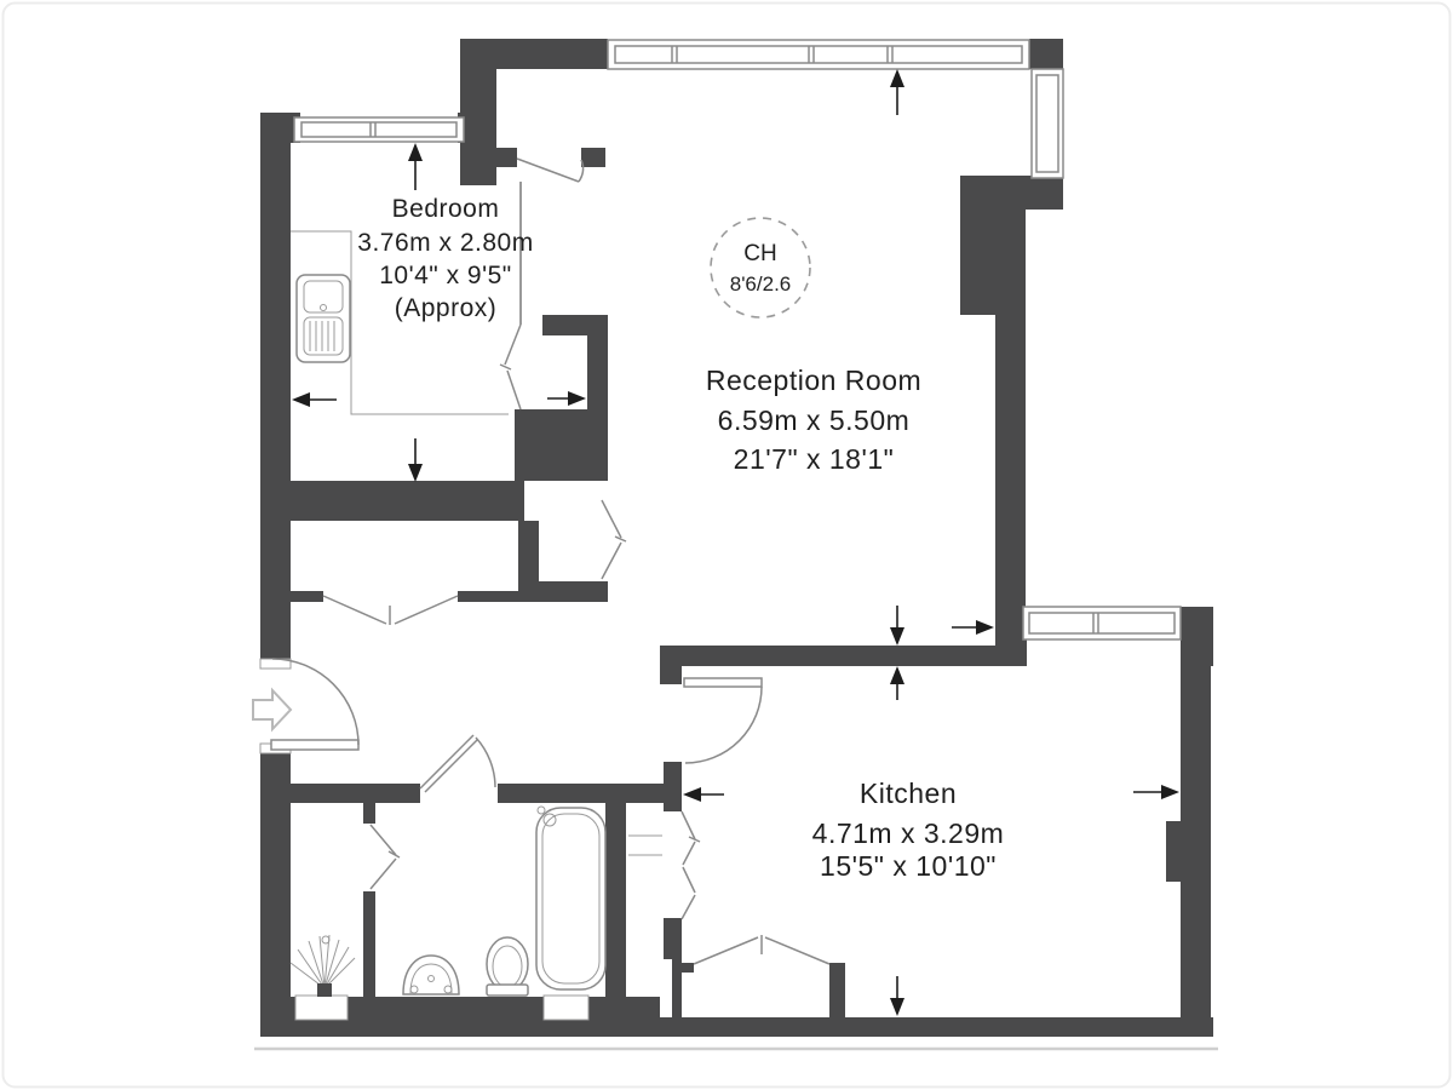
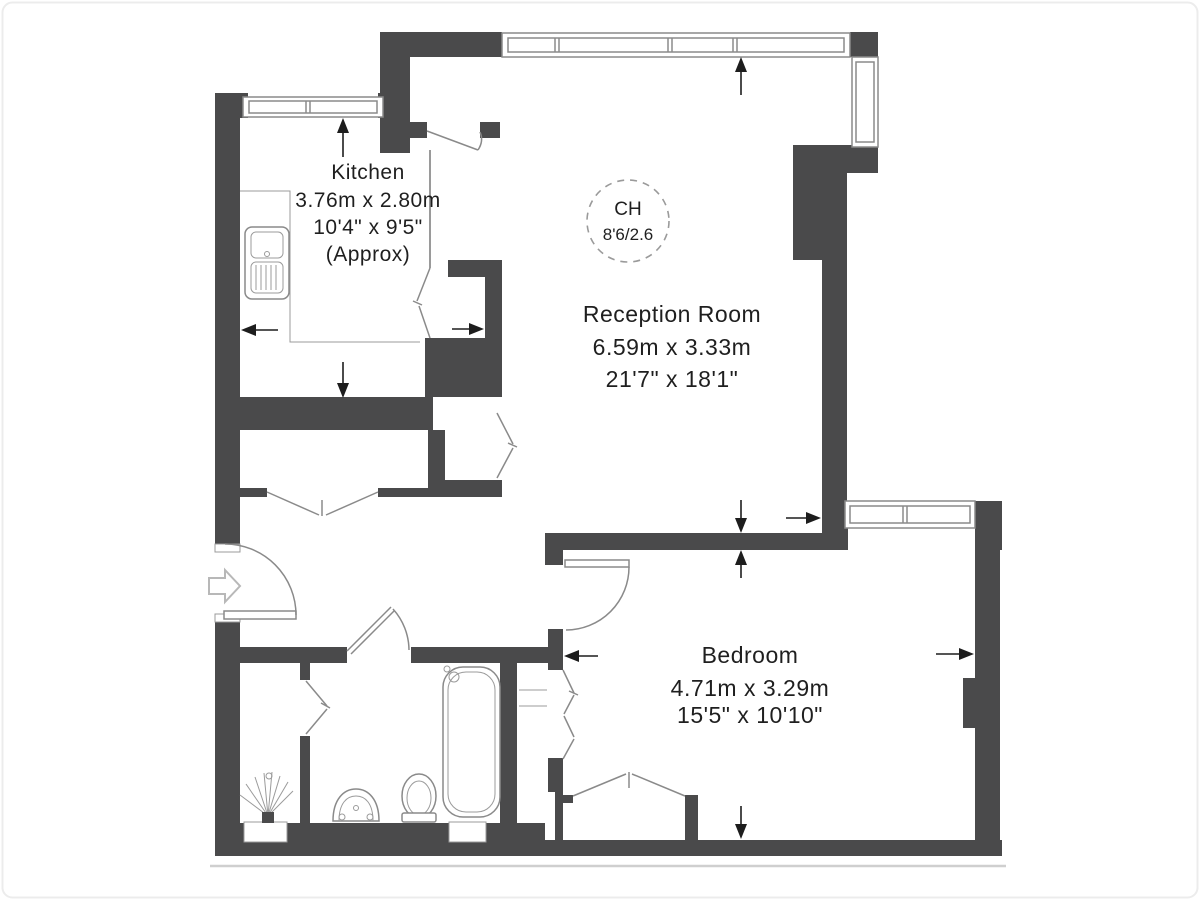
  CH
  8'6/2.6
- Bedroom
+ Kitchen
  3.76m x 2.80m
  10'4" x 9'5"
  (Approx)
  Reception Room
- 6.59m x 5.50m
+ 6.59m x 3.33m
  21'7" x 18'1"
- Kitchen
+ Bedroom
  4.71m x 3.29m
  15'5" x 10'10"
